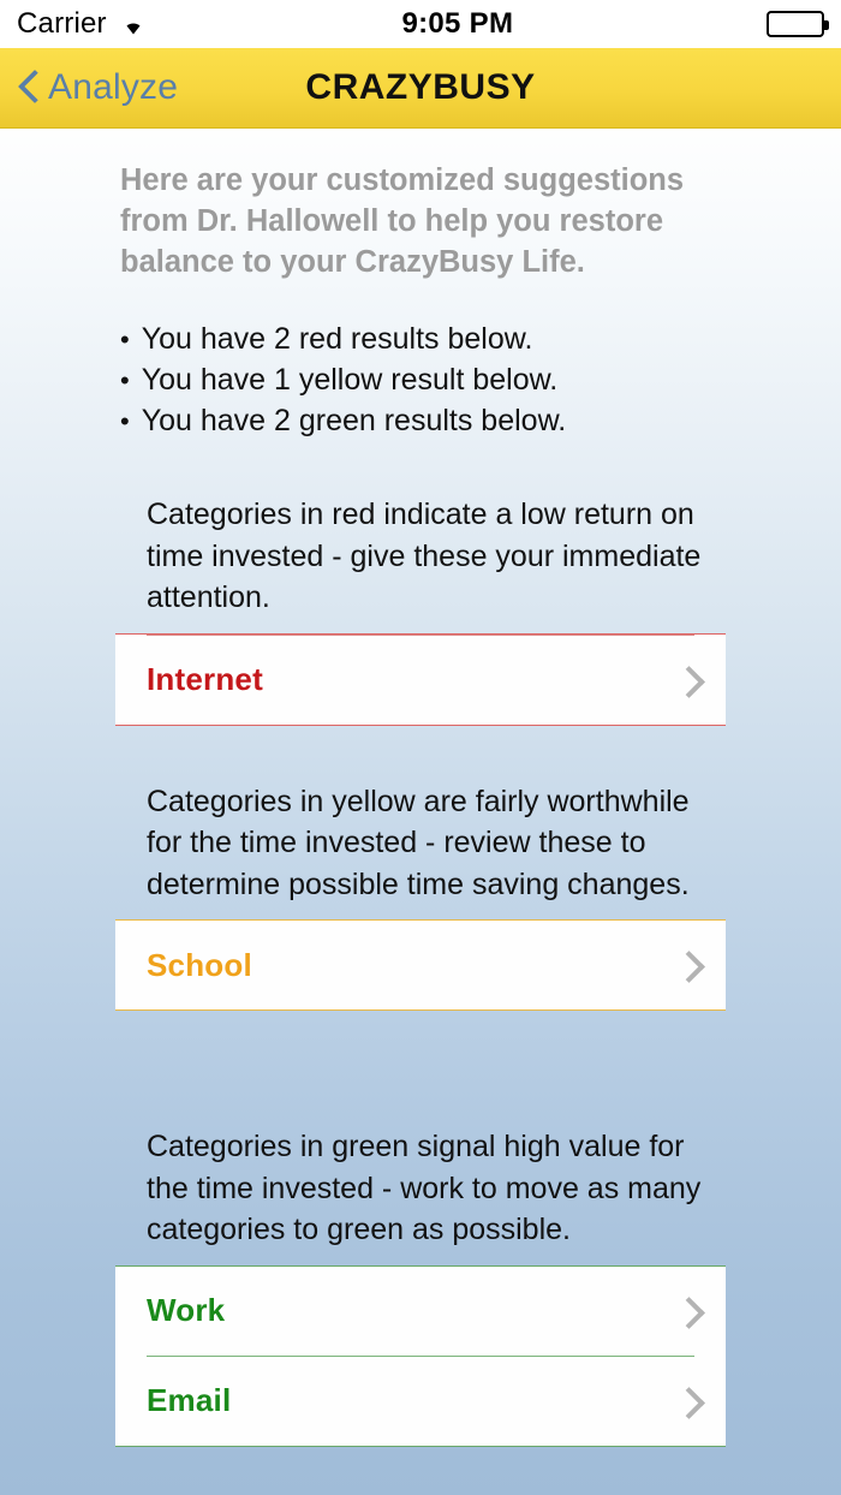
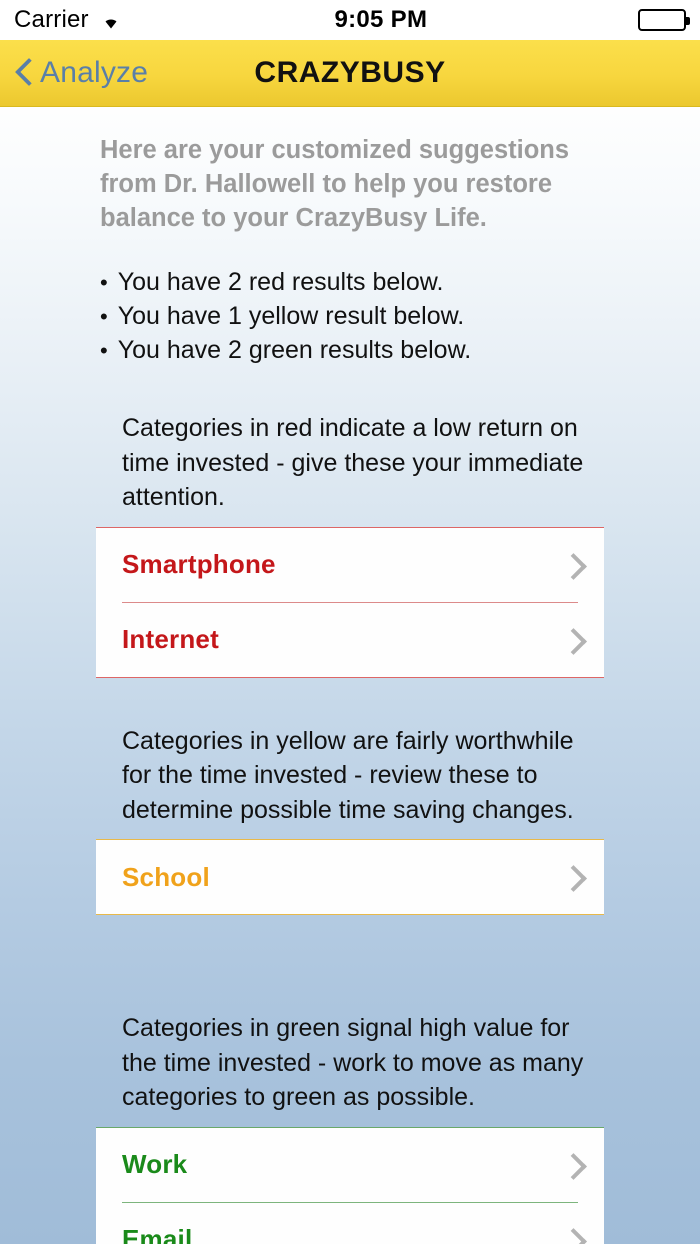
  Carrier
  9:05 PM
  Analyze
  CRAZYBUSY
  Here are your customized suggestions from Dr. Hallowell to help you restore balance to your CrazyBusy Life.
  •
  You have 2 red results below.
  •
  You have 1 yellow result below.
  •
  You have 2 green results below.
  Categories in red indicate a low return on time invested - give these your immediate attention.
+ Smartphone
  Internet
  Categories in yellow are fairly worthwhile for the time invested - review these to determine possible time saving changes.
  School
  Categories in green signal high value for the time invested - work to move as many categories to green as possible.
  Work
  Email
